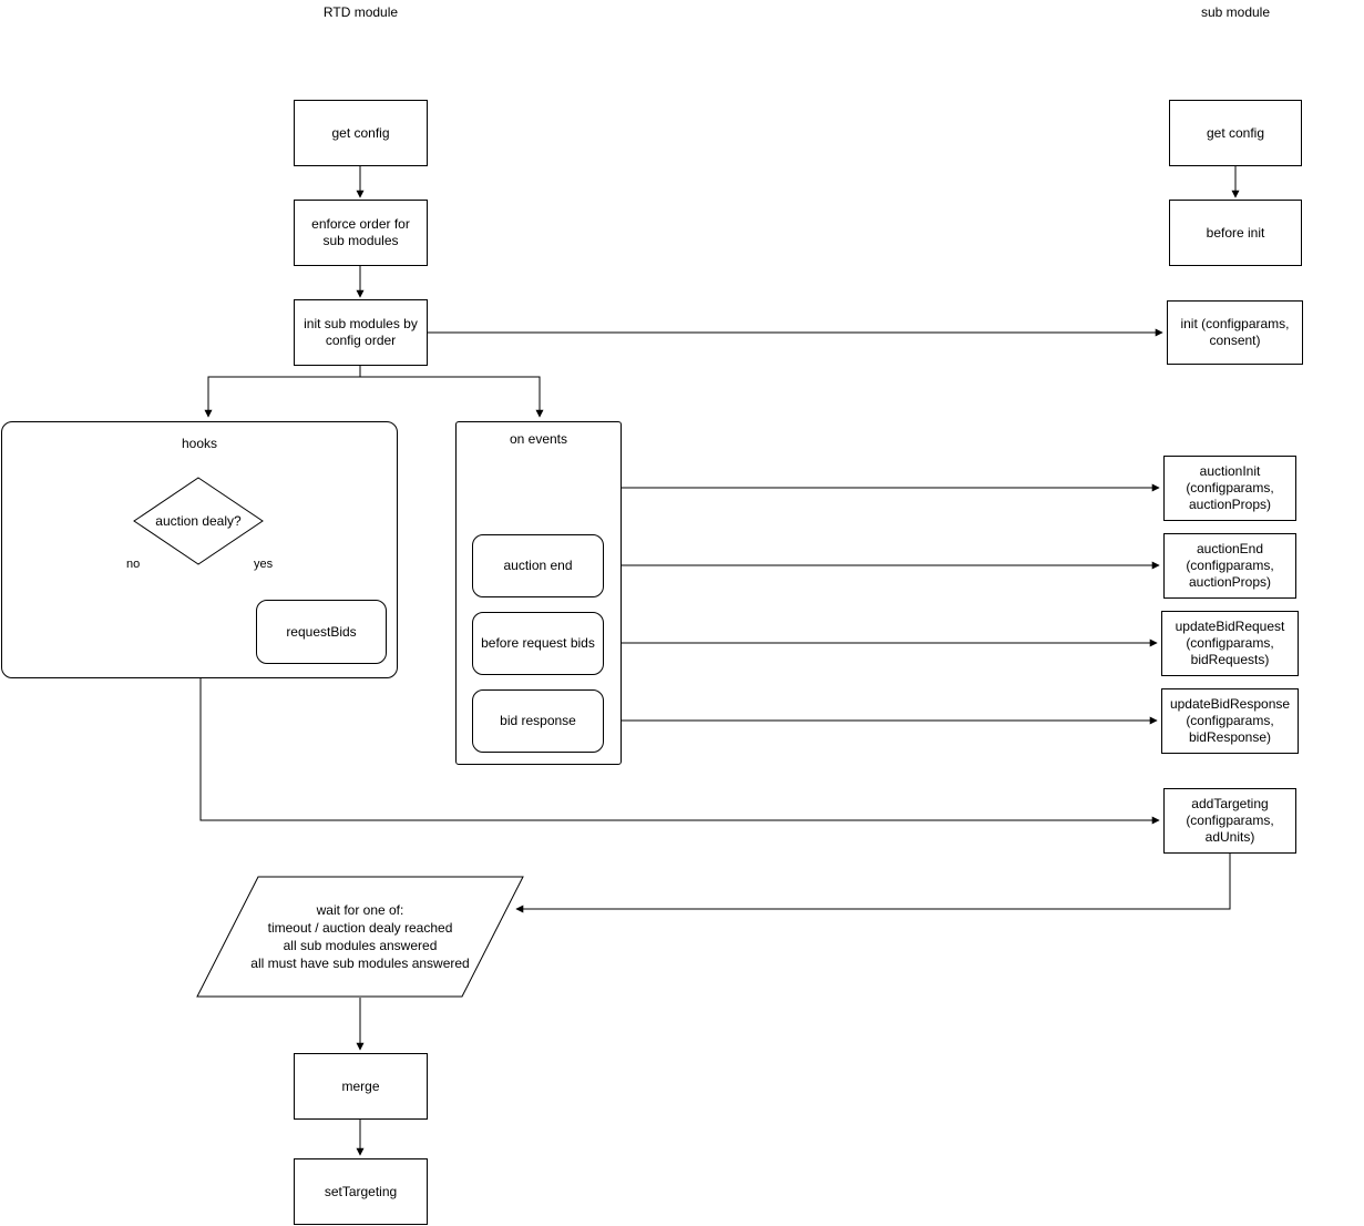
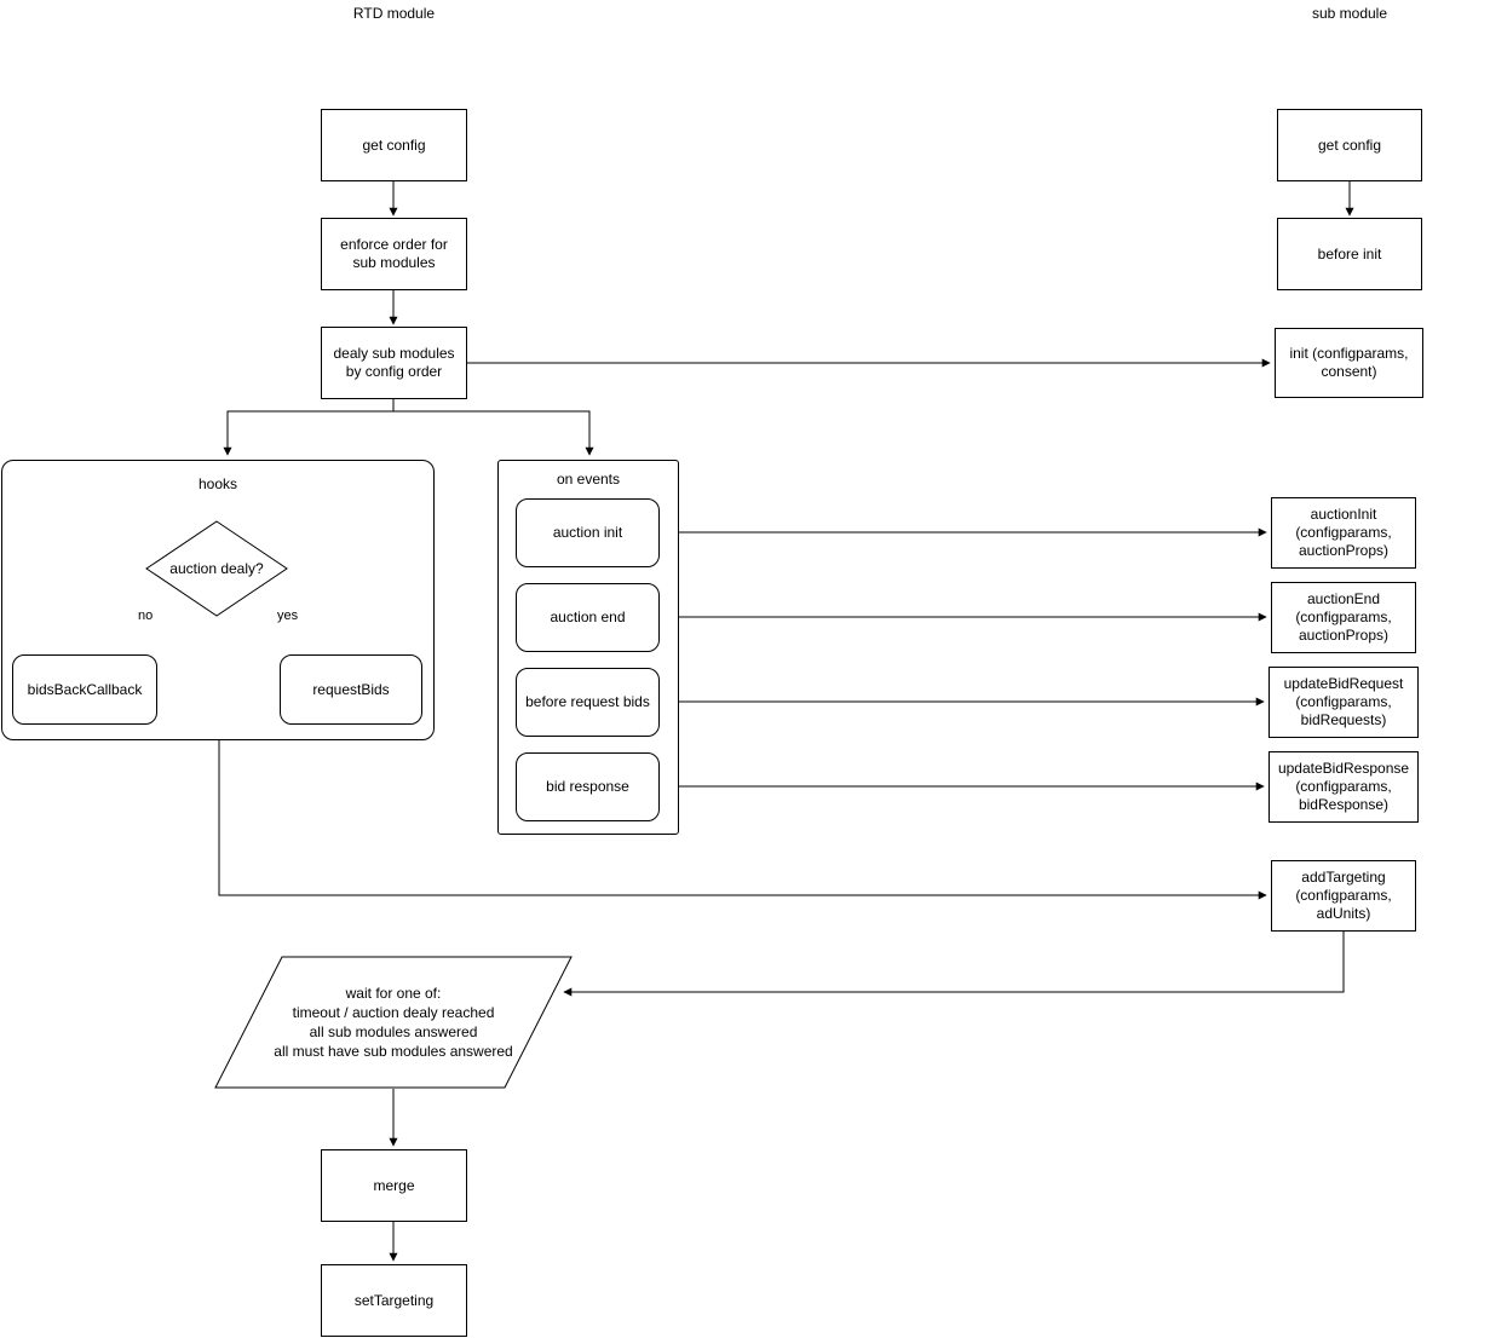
  RTD module
  sub module
  hooks
  on events
  get config
  enforce order for sub modules
- init sub modules by config order
+ dealy sub modules by config order
  auction dealy?
+ bidsBackCallback
  requestBids
  no
  yes
+ auction init
  auction end
  before request bids
  bid response
  wait for one of:
  timeout / auction dealy reached
  all sub modules answered
  all must have sub modules answered
  merge
  setTargeting
  get config
  before init
  init (configparams, consent)
  auctionInit (configparams, auctionProps)
  auctionEnd (configparams, auctionProps)
  updateBidRequest (configparams, bidRequests)
  updateBidResponse (configparams, bidResponse)
  addTargeting (configparams, adUnits)
